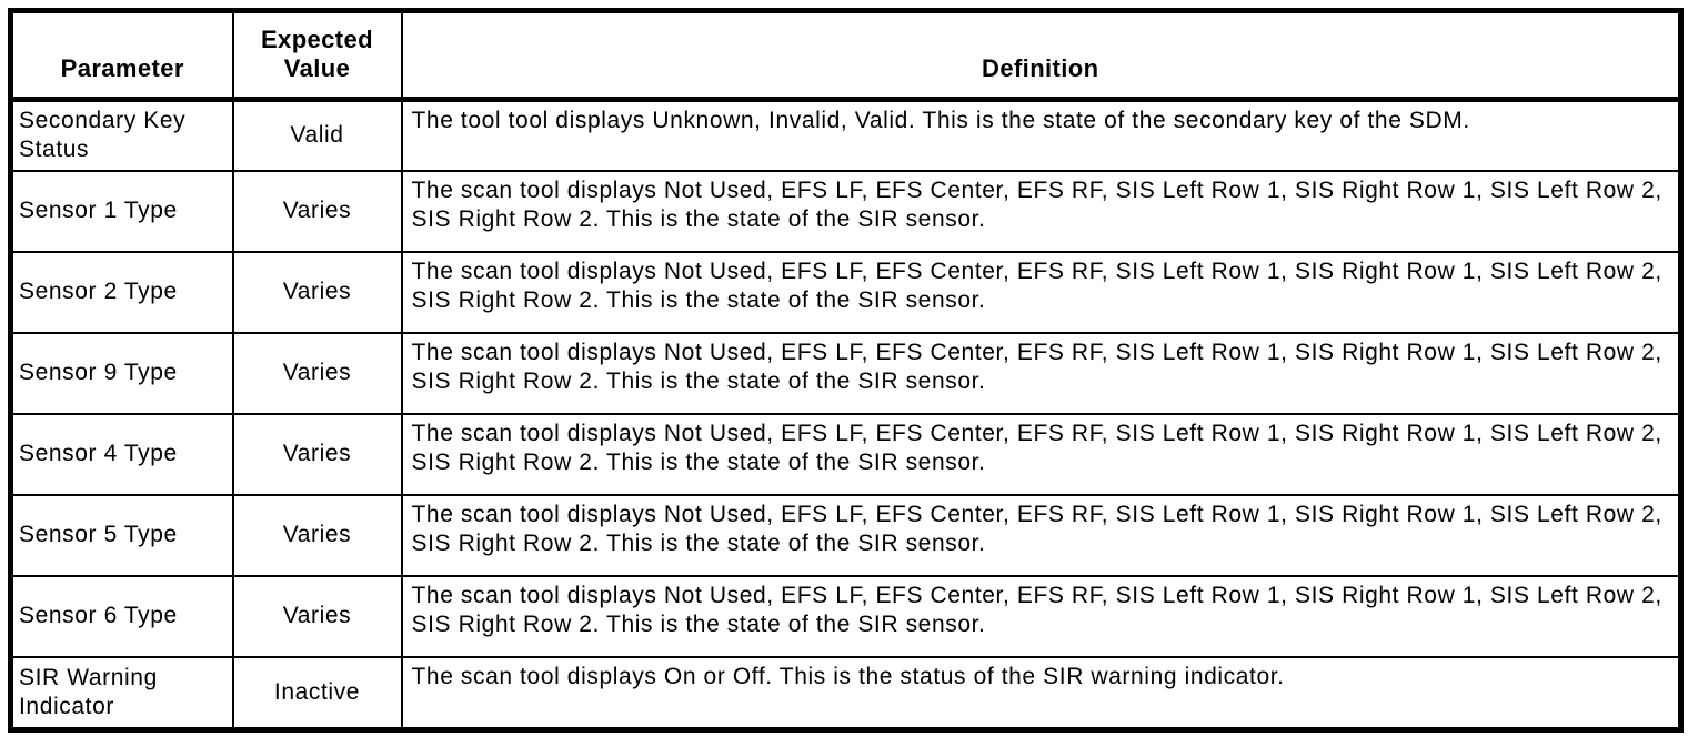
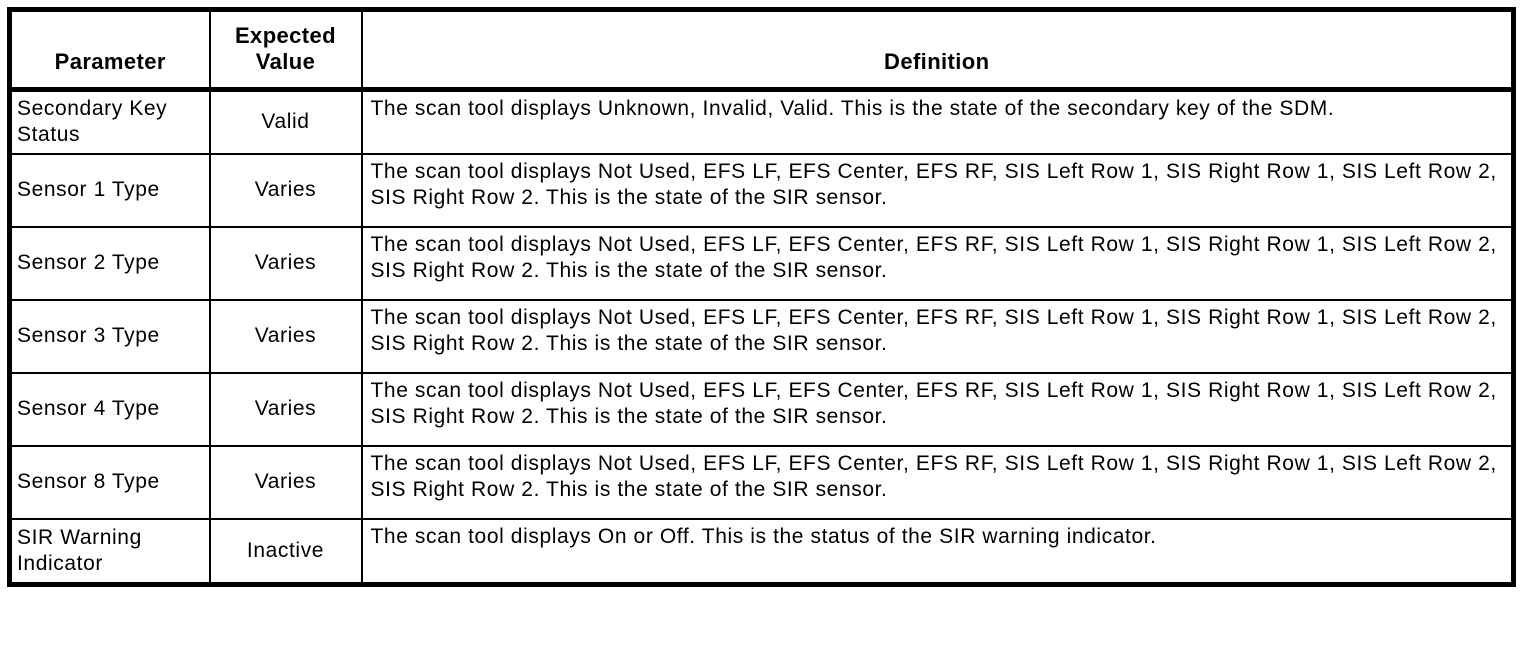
  Parameter	Expected Value	Definition
- Secondary Key Status	Valid	The tool tool displays Unknown, Invalid, Valid. This is the state of the secondary key of the SDM.
+ Secondary Key Status	Valid	The scan tool displays Unknown, Invalid, Valid. This is the state of the secondary key of the SDM.
  Sensor 1 Type	Varies	The scan tool displays Not Used, EFS LF, EFS Center, EFS RF, SIS Left Row 1, SIS Right Row 1, SIS Left Row 2, SIS Right Row 2. This is the state of the SIR sensor.
  Sensor 2 Type	Varies	The scan tool displays Not Used, EFS LF, EFS Center, EFS RF, SIS Left Row 1, SIS Right Row 1, SIS Left Row 2, SIS Right Row 2. This is the state of the SIR sensor.
- Sensor 9 Type	Varies	The scan tool displays Not Used, EFS LF, EFS Center, EFS RF, SIS Left Row 1, SIS Right Row 1, SIS Left Row 2, SIS Right Row 2. This is the state of the SIR sensor.
+ Sensor 3 Type	Varies	The scan tool displays Not Used, EFS LF, EFS Center, EFS RF, SIS Left Row 1, SIS Right Row 1, SIS Left Row 2, SIS Right Row 2. This is the state of the SIR sensor.
  Sensor 4 Type	Varies	The scan tool displays Not Used, EFS LF, EFS Center, EFS RF, SIS Left Row 1, SIS Right Row 1, SIS Left Row 2, SIS Right Row 2. This is the state of the SIR sensor.
- Sensor 5 Type	Varies	The scan tool displays Not Used, EFS LF, EFS Center, EFS RF, SIS Left Row 1, SIS Right Row 1, SIS Left Row 2, SIS Right Row 2. This is the state of the SIR sensor.
- Sensor 6 Type	Varies	The scan tool displays Not Used, EFS LF, EFS Center, EFS RF, SIS Left Row 1, SIS Right Row 1, SIS Left Row 2, SIS Right Row 2. This is the state of the SIR sensor.
+ Sensor 8 Type	Varies	The scan tool displays Not Used, EFS LF, EFS Center, EFS RF, SIS Left Row 1, SIS Right Row 1, SIS Left Row 2, SIS Right Row 2. This is the state of the SIR sensor.
  SIR Warning Indicator	Inactive	The scan tool displays On or Off. This is the status of the SIR warning indicator.
